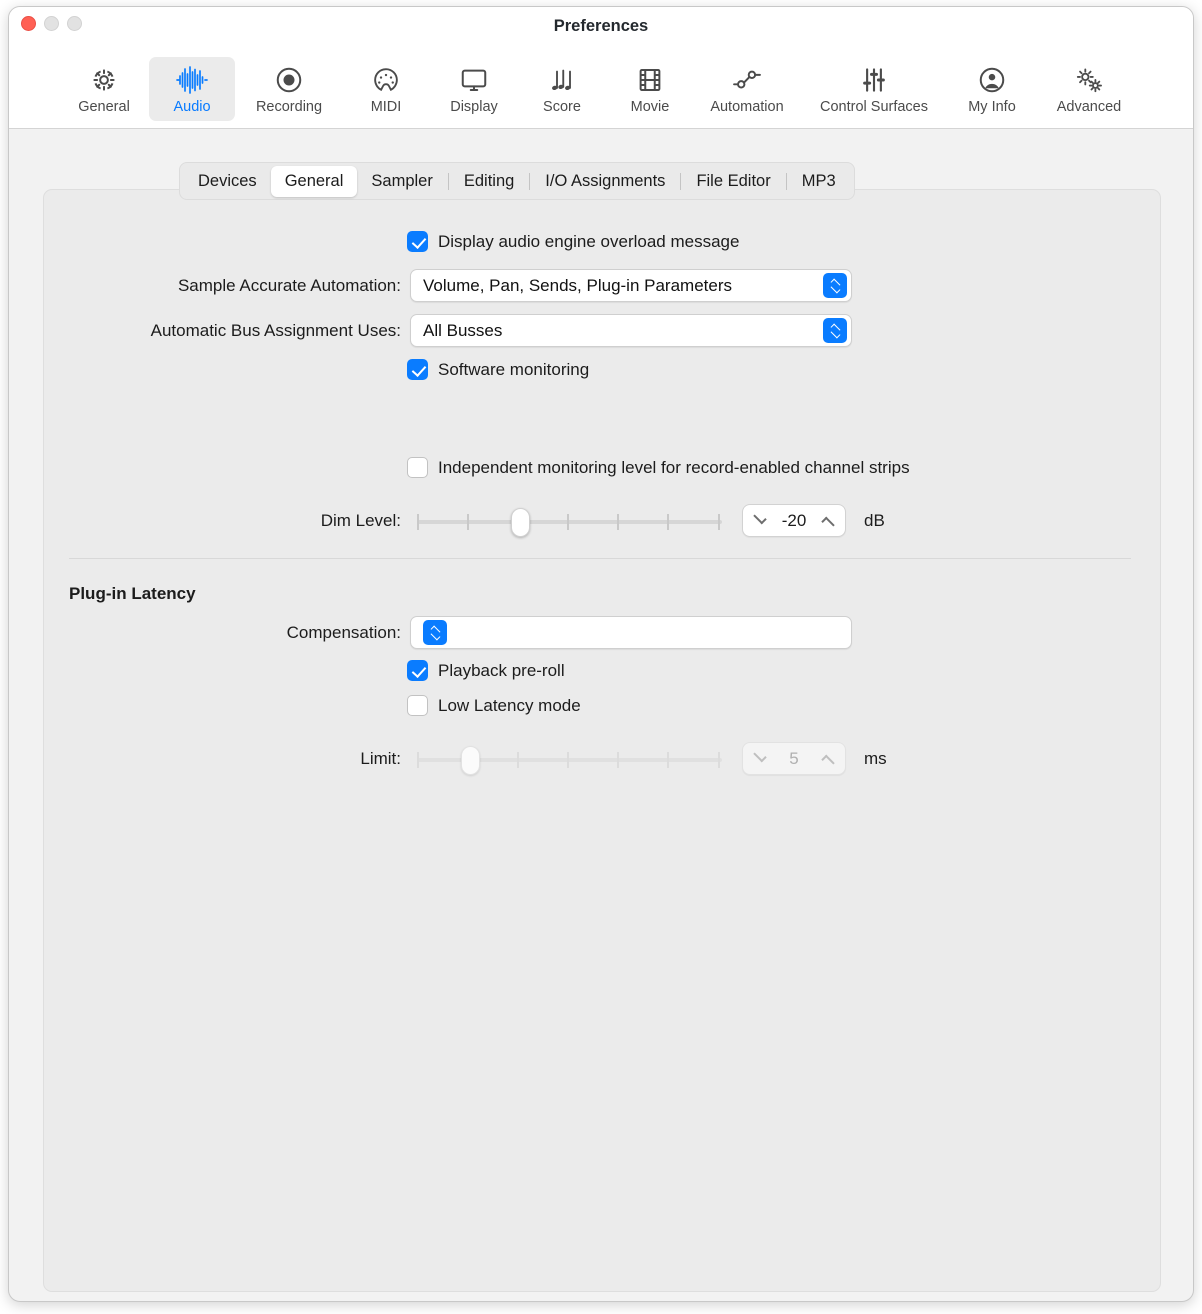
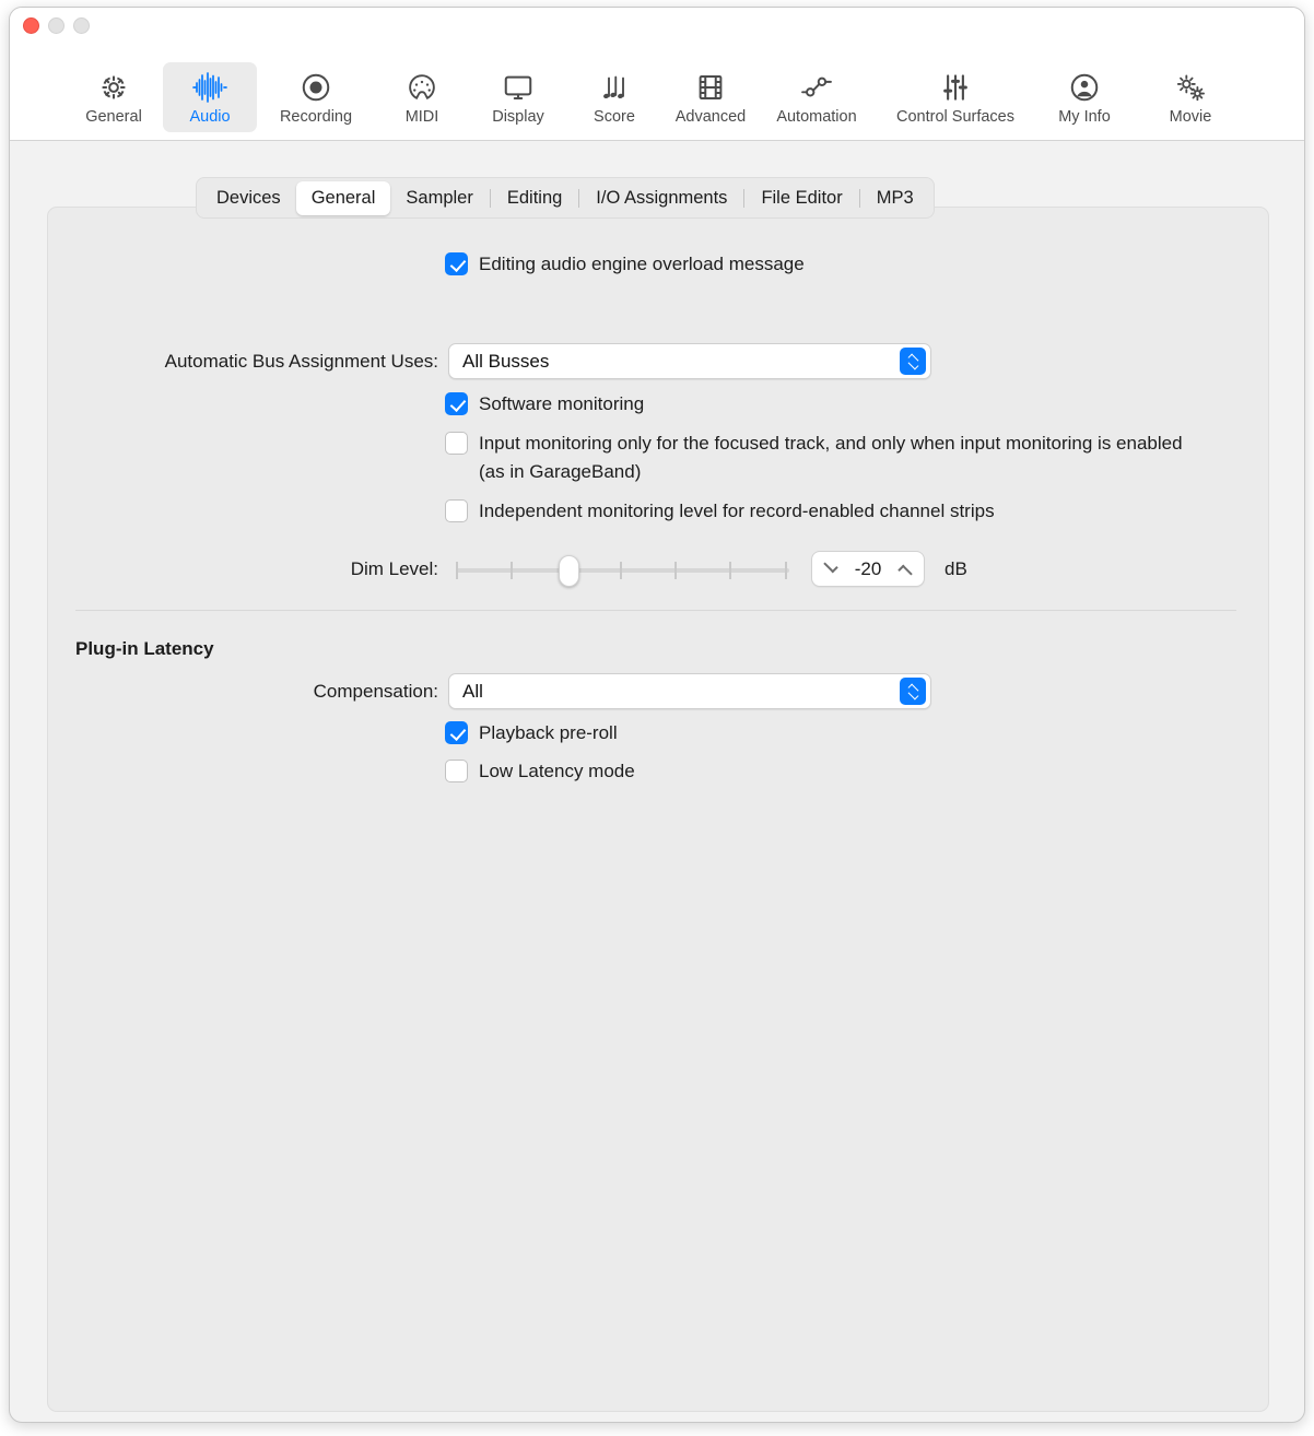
- Preferences
  General
  Audio
  Recording
  MIDI
  Display
  Score
- Movie
+ Advanced
  Automation
  Control Surfaces
  My Info
- Advanced
+ Movie
  Devices
  General
  Sampler
  Editing
  I/O Assignments
  File Editor
  MP3
- Display audio engine overload message
+ Editing audio engine overload message
- Sample Accurate Automation:
- Volume, Pan, Sends, Plug-in Parameters
  Automatic Bus Assignment Uses:
  All Busses
  Software monitoring
+ Input monitoring only for the focused track, and only when input monitoring is enabled (as in GarageBand)
  Independent monitoring level for record-enabled channel strips
  Dim Level:
  -20
  dB
  Plug-in Latency
  Compensation:
+ All
  Playback pre-roll
  Low Latency mode
- Limit:
- 5
- ms
